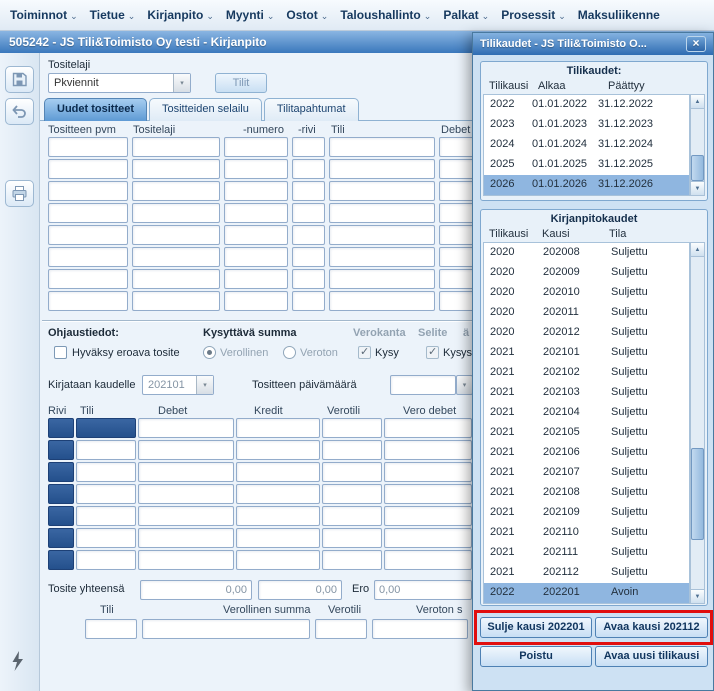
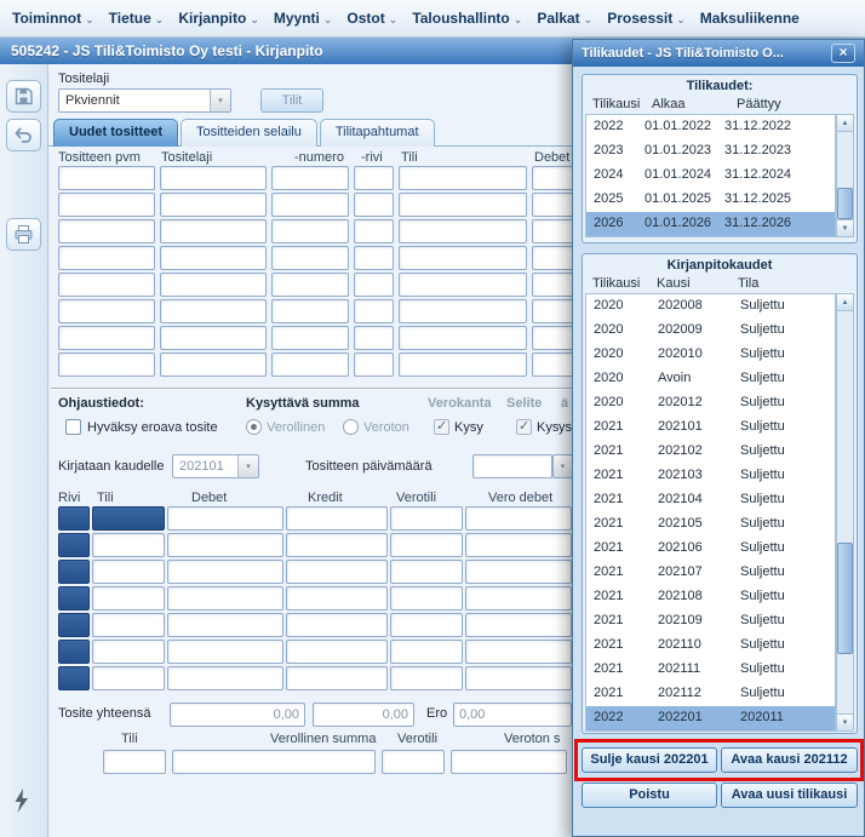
  Toiminnot
  ⌄
  Tietue
  ⌄
  Kirjanpito
  ⌄
  Myynti
  ⌄
  Ostot
  ⌄
  Taloushallinto
  ⌄
  Palkat
  ⌄
  Prosessit
  ⌄
  Maksuliikenne
  505242 - JS Tili&Toimisto Oy testi - Kirjanpito
  Tositelaji
  Pkviennit
  Tilit
  Uudet tositteet
  Tositteiden selailu
  Tilitapahtumat
  Tositteen pvm
  Tositelaji
  -numero
  -rivi
  Tili
  Debet
  Ohjaustiedot:
  Kysyttävä summa
  Verokanta
  Selite
  ä
  Hyväksy eroava tosite
  Verollinen
  Veroton
  Kysy
  Kys
  ys
  Kirjataan kaudelle
  202101
  Tositteen päivämäärä
  Rivi
  Tili
  Debet
  Kredit
  Verotili
  Vero debet
  Tosite yhteensä
  0,00
  0,00
  Ero
  0,00
  Tili
  Verollinen summa
  Verotili
  Veroton s
  Tilikaudet - JS Tili&Toimisto O...
  ×
  Tilikaudet:
  Tilikausi
  Alkaa
  Päättyy
  2022
  01.01.2022
  31.12.2022
  2023
  01.01.2023
  31.12.2023
  2024
  01.01.2024
  31.12.2024
  2025
  01.01.2025
  31.12.2025
  2026
  01.01.2026
  31.12.2026
  Kirjanpitokaudet
  Tilikausi
  Kausi
  Tila
  2020
  202008
  Suljettu
  2020
  202009
  Suljettu
  2020
  202010
  Suljettu
  2020
- 202011
+ Avoin
  Suljettu
  2020
  202012
  Suljettu
  2021
  202101
  Suljettu
  2021
  202102
  Suljettu
  2021
  202103
  Suljettu
  2021
  202104
  Suljettu
  2021
  202105
  Suljettu
  2021
  202106
  Suljettu
  2021
  202107
  Suljettu
  2021
  202108
  Suljettu
  2021
  202109
  Suljettu
  2021
  202110
  Suljettu
  2021
  202111
  Suljettu
  2021
  202112
  Suljettu
  2022
  202201
- Avoin
+ 202011
  Sulje kausi 202201
  Avaa kausi 202112
  Poistu
  Avaa uusi tilikausi
